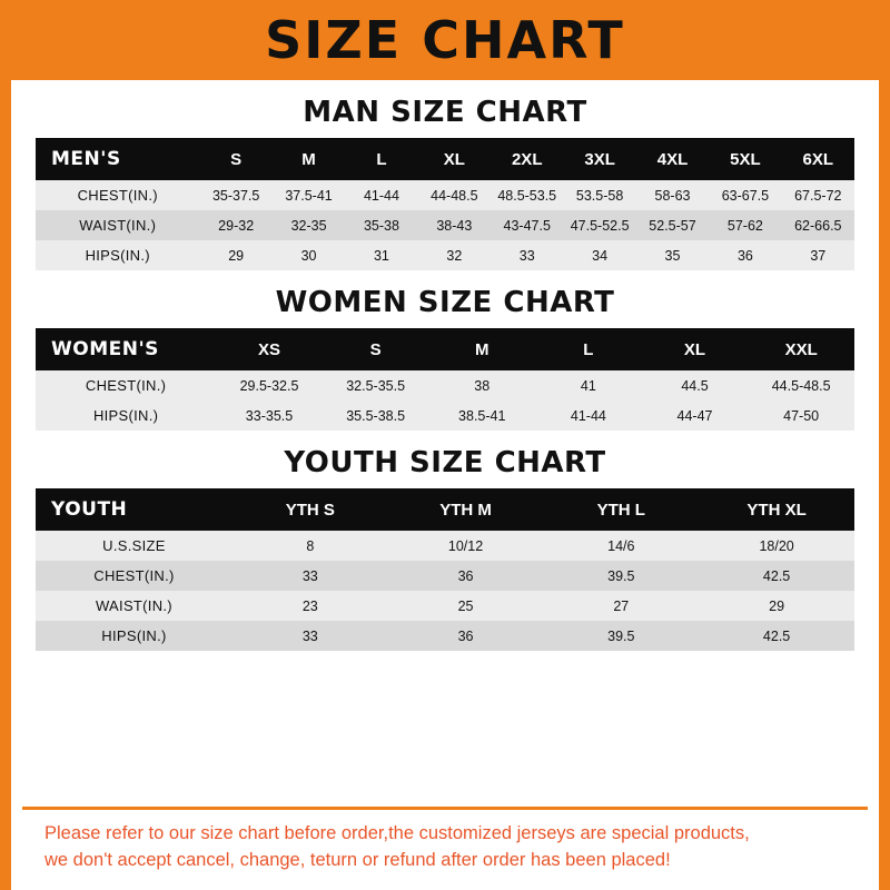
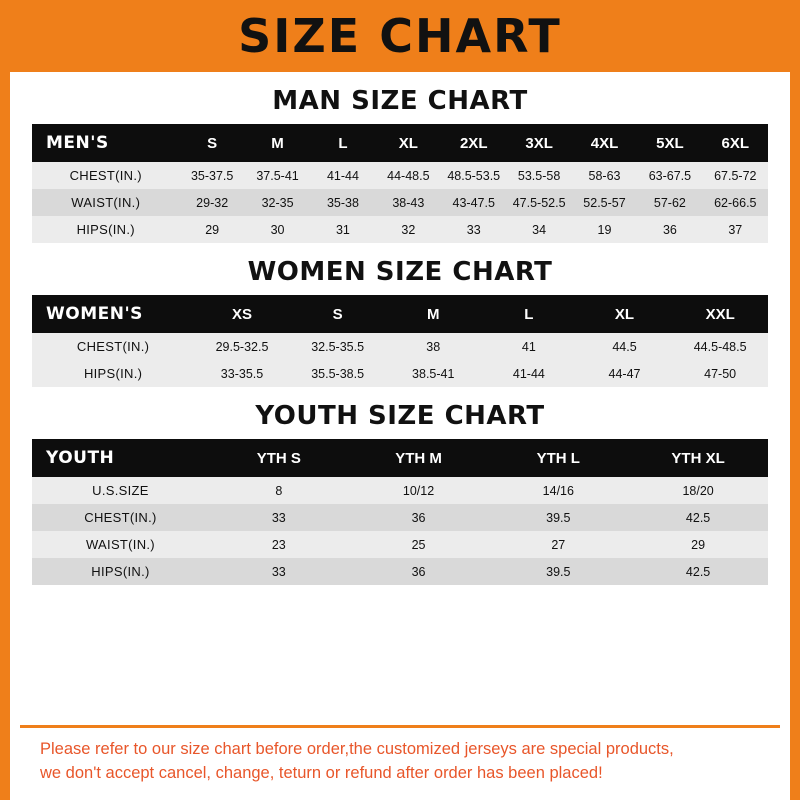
  SIZE CHART
  MAN SIZE CHART
  MEN'S	S	M	L	XL	2XL	3XL	4XL	5XL	6XL
  CHEST(IN.)	35-37.5	37.5-41	41-44	44-48.5	48.5-53.5	53.5-58	58-63	63-67.5	67.5-72
  WAIST(IN.)	29-32	32-35	35-38	38-43	43-47.5	47.5-52.5	52.5-57	57-62	62-66.5
- HIPS(IN.)	29	30	31	32	33	34	35	36	37
+ HIPS(IN.)	29	30	31	32	33	34	19	36	37
  WOMEN SIZE CHART
  WOMEN'S	XS	S	M	L	XL	XXL
  CHEST(IN.)	29.5-32.5	32.5-35.5	38	41	44.5	44.5-48.5
  HIPS(IN.)	33-35.5	35.5-38.5	38.5-41	41-44	44-47	47-50
  YOUTH SIZE CHART
  YOUTH	YTH S	YTH M	YTH L	YTH XL
- U.S.SIZE	8	10/12	14/6	18/20
+ U.S.SIZE	8	10/12	14/16	18/20
  CHEST(IN.)	33	36	39.5	42.5
  WAIST(IN.)	23	25	27	29
  HIPS(IN.)	33	36	39.5	42.5
  Please refer to our size chart before order,the customized jerseys are special products,
  we don't accept cancel, change, teturn or refund after order has been placed!
